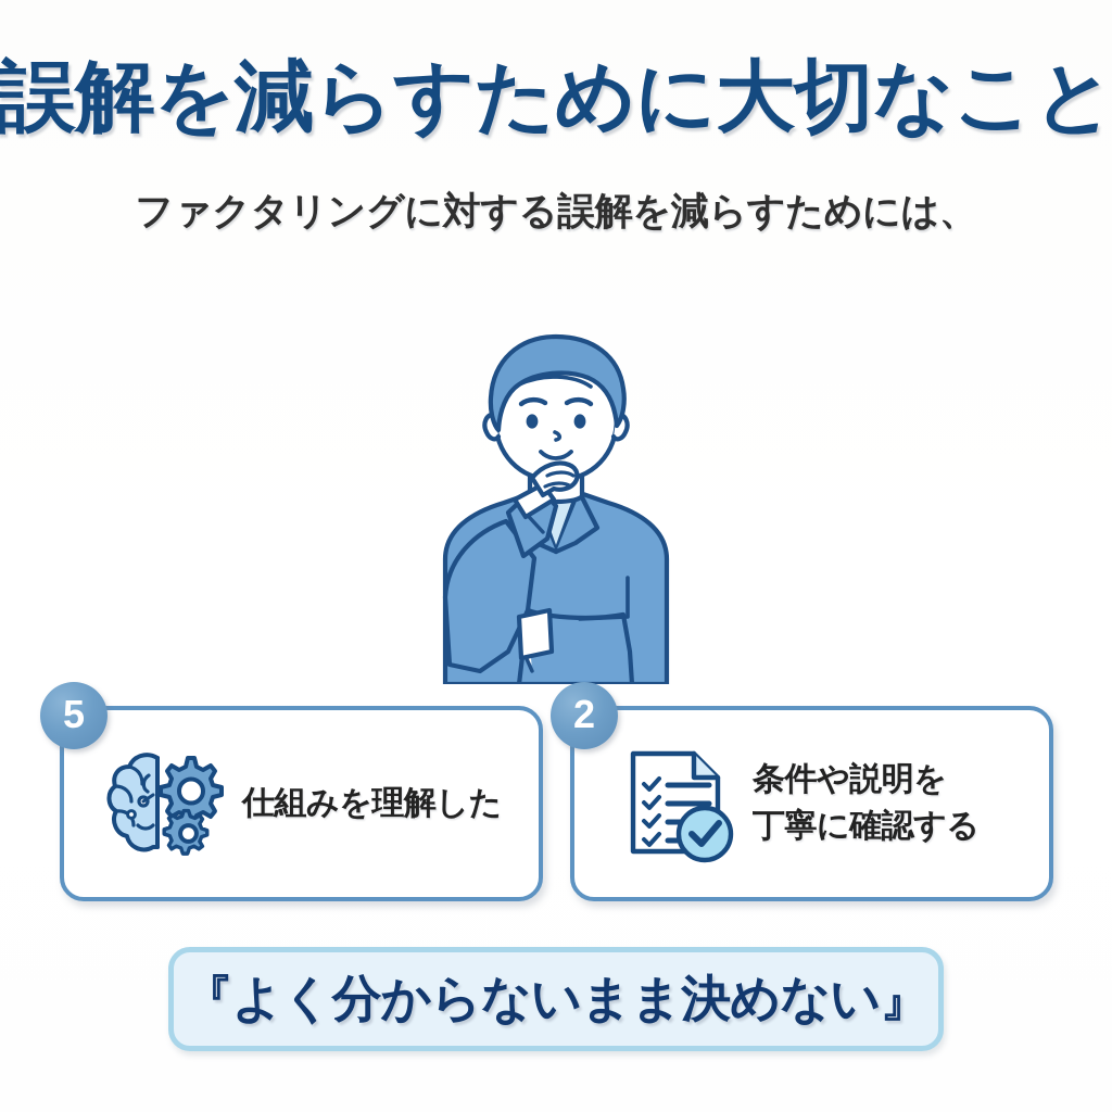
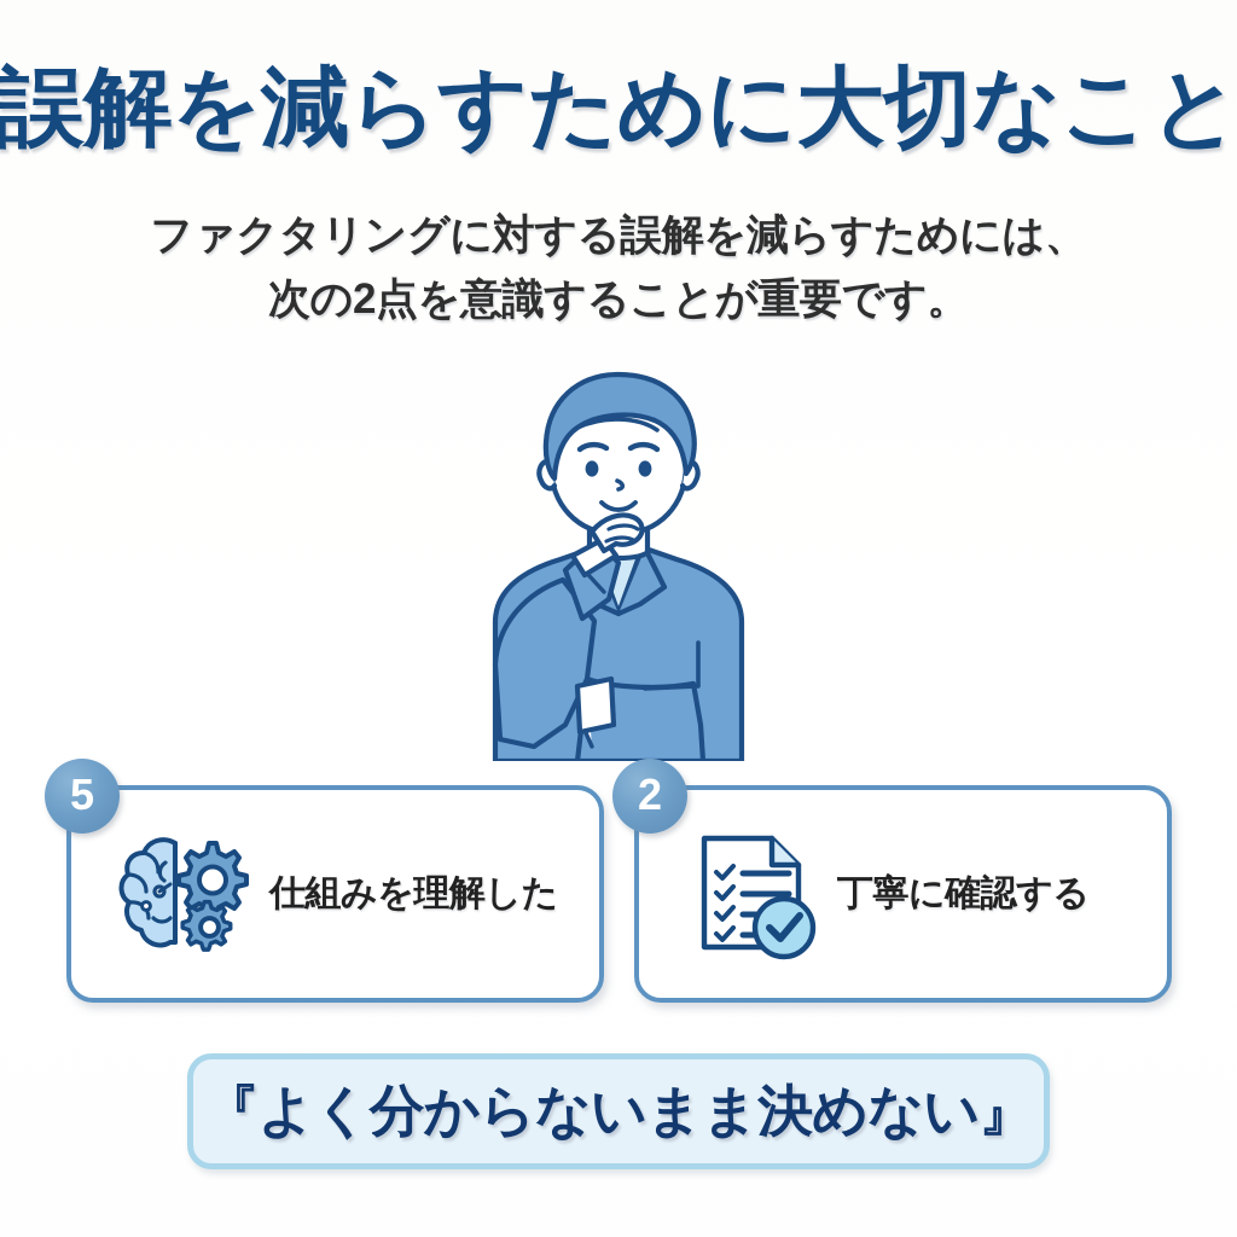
  誤解を減らすために大切なこと
  ファクタリングに対する誤解を減らすためには、
+ 次の2点を意識することが重要です。
  5
  仕組みを理解した
  2
- 条件や説明を
  丁寧に確認する
  『よく分からないまま決めない』
